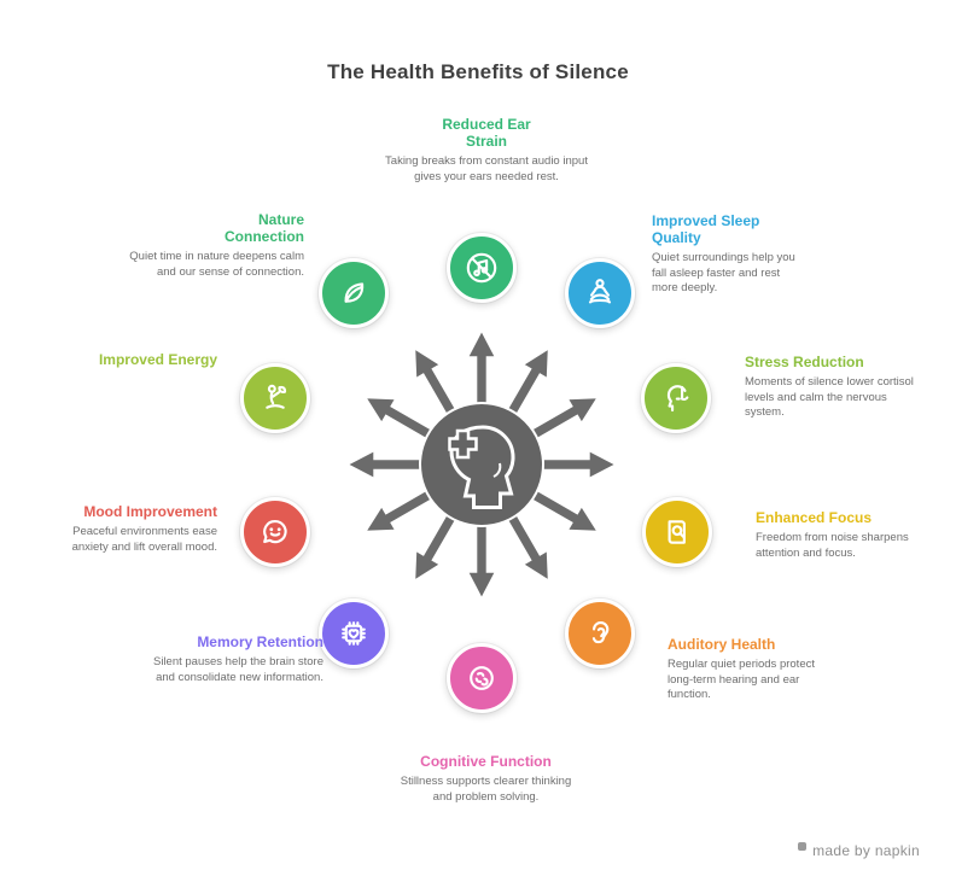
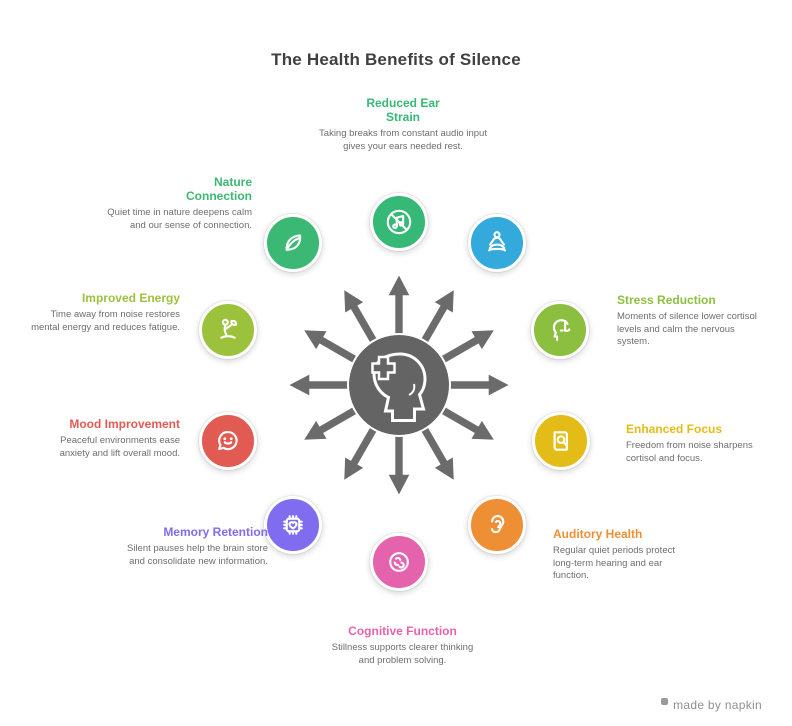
  The Health Benefits of Silence
  Reduced Ear Strain
  Taking breaks from constant audio input gives your ears needed rest.
- Improved Sleep Quality
- Quiet surroundings help you fall asleep faster and rest more deeply.
  Stress Reduction
  Moments of silence lower cortisol levels and calm the nervous system.
  Enhanced Focus
- Freedom from noise sharpens attention and focus.
+ Freedom from noise sharpens cortisol and focus.
  Auditory Health
  Regular quiet periods protect long-term hearing and ear function.
  Cognitive Function
  Stillness supports clearer thinking and problem solving.
  Memory Retention
  Silent pauses help the brain store and consolidate new information.
  Mood Improvement
  Peaceful environments ease anxiety and lift overall mood.
  Improved Energy
+ Time away from noise restores mental energy and reduces fatigue.
  Nature Connection
  Quiet time in nature deepens calm and our sense of connection.
  made by napkin
